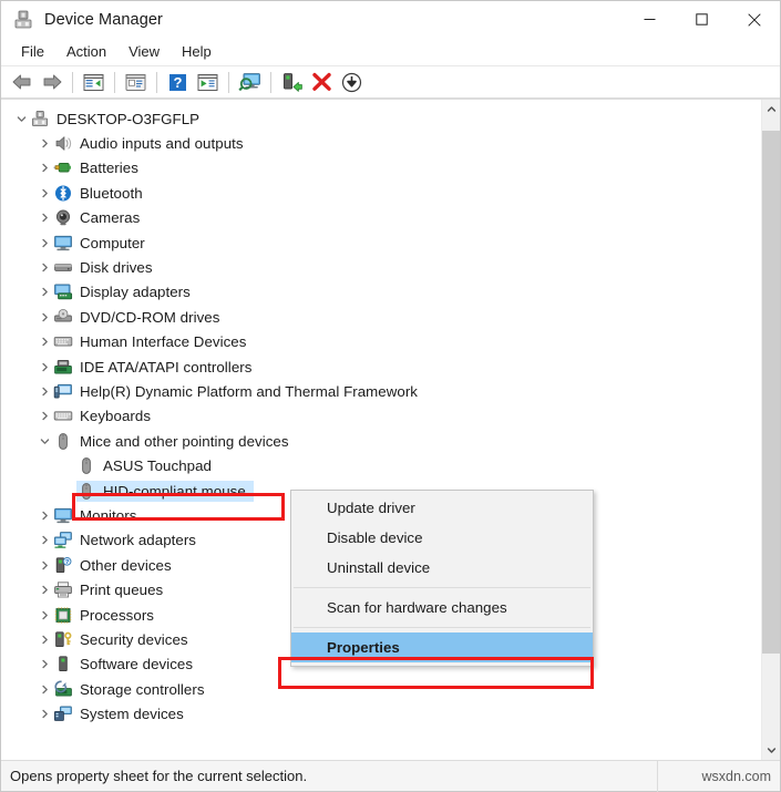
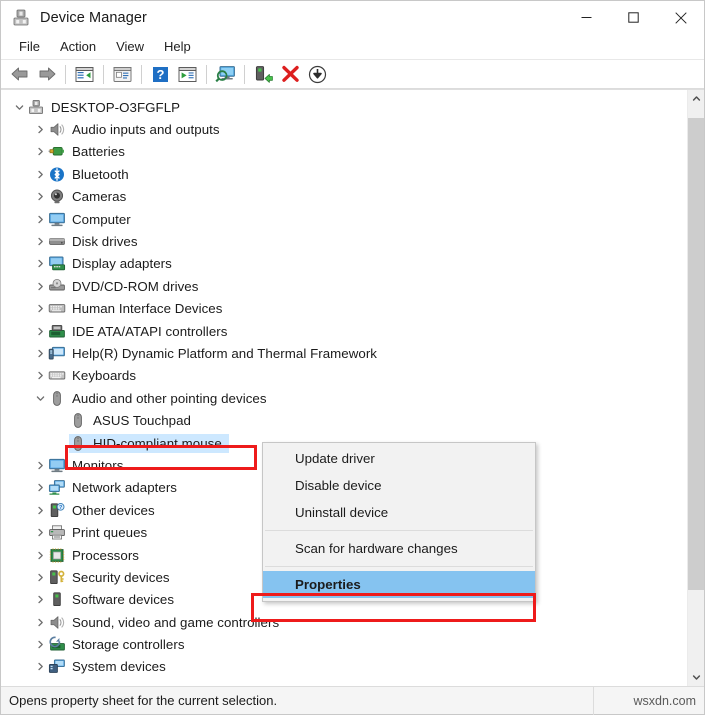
  Device Manager
  File
  Action
  View
  Help
  ?
  DESKTOP-O3FGFLP
  Audio inputs and outputs
  Batteries
  Bluetooth
  Cameras
  Computer
  Disk drives
  Display adapters
  DVD/CD-ROM drives
  Human Interface Devices
  IDE ATA/ATAPI controllers
  Help(R) Dynamic Platform and Thermal Framework
  Keyboards
- Mice and other pointing devices
+ Audio and other pointing devices
  ASUS Touchpad
  HID-compliant mouse
  Monitors
  Network adapters
  Other devices
  Print queues
  Processors
  Security devices
  Software devices
+ Sound, video and game controllers
  Storage controllers
  System devices
  Update driver
  Disable device
  Uninstall device
  Scan for hardware changes
  Properties
  Opens property sheet for the current selection.
  wsxdn.com
